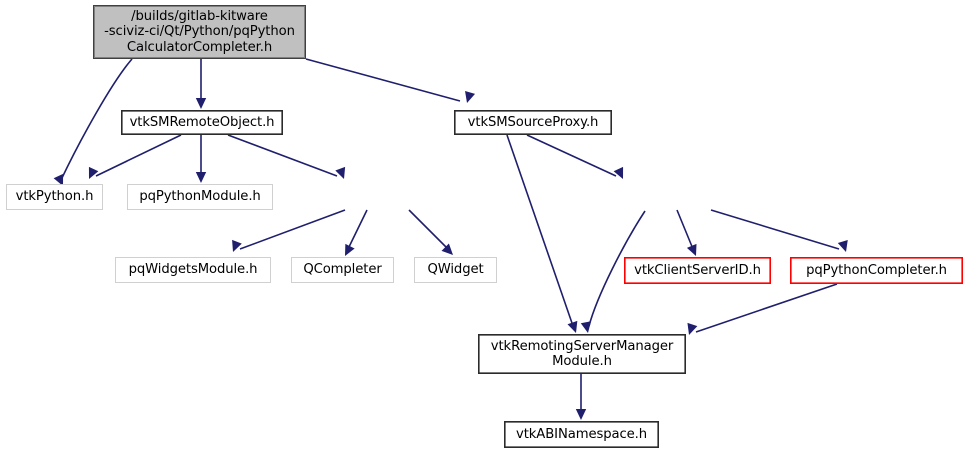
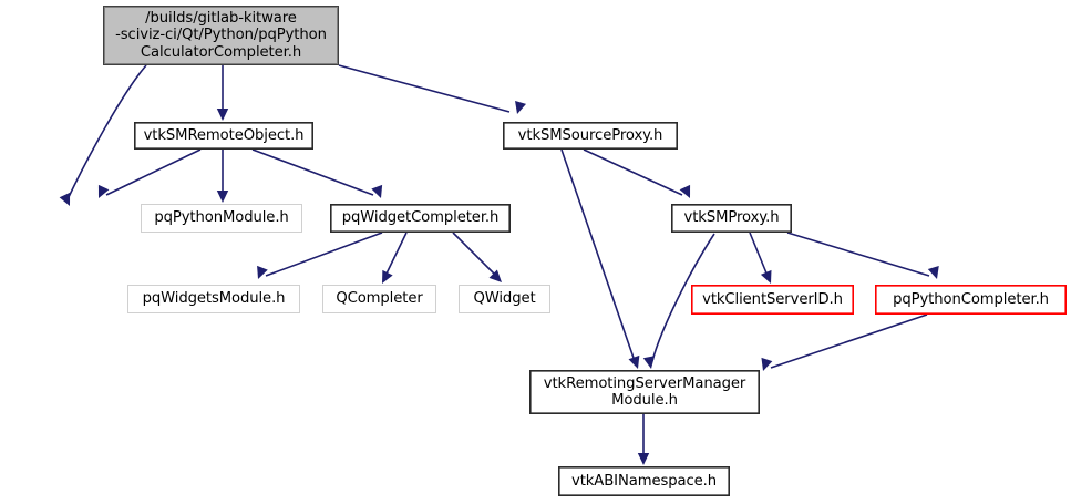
  /builds/gitlab-kitware
  -sciviz-ci/Qt/Python/pqPython
  CalculatorCompleter.h
  vtkSMRemoteObject.h
  vtkSMSourceProxy.h
- vtkPython.h
  pqPythonModule.h
+ pqWidgetCompleter.h
+ vtkSMProxy.h
  pqWidgetsModule.h
  QCompleter
  QWidget
  vtkClientServerID.h
  pqPythonCompleter.h
  vtkRemotingServerManager
  Module.h
  vtkABINamespace.h
